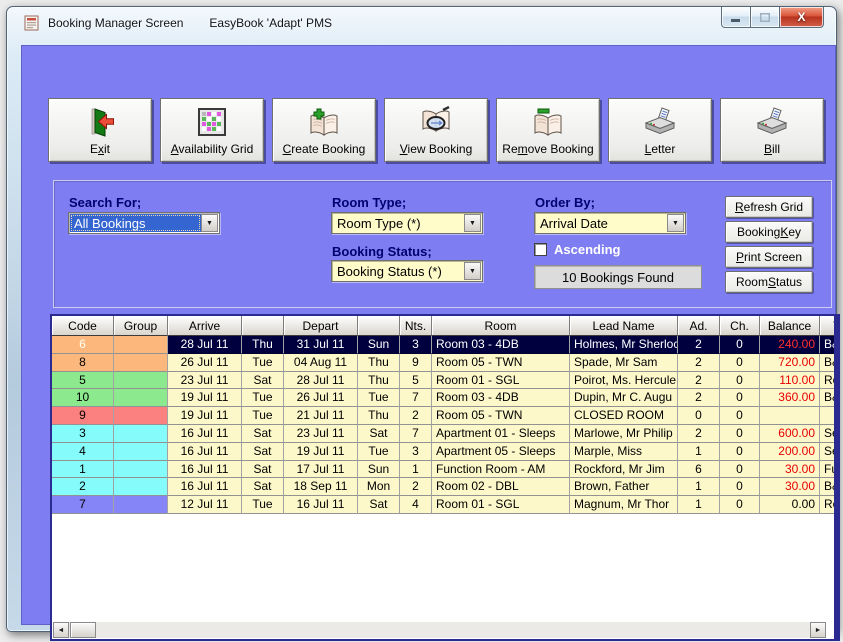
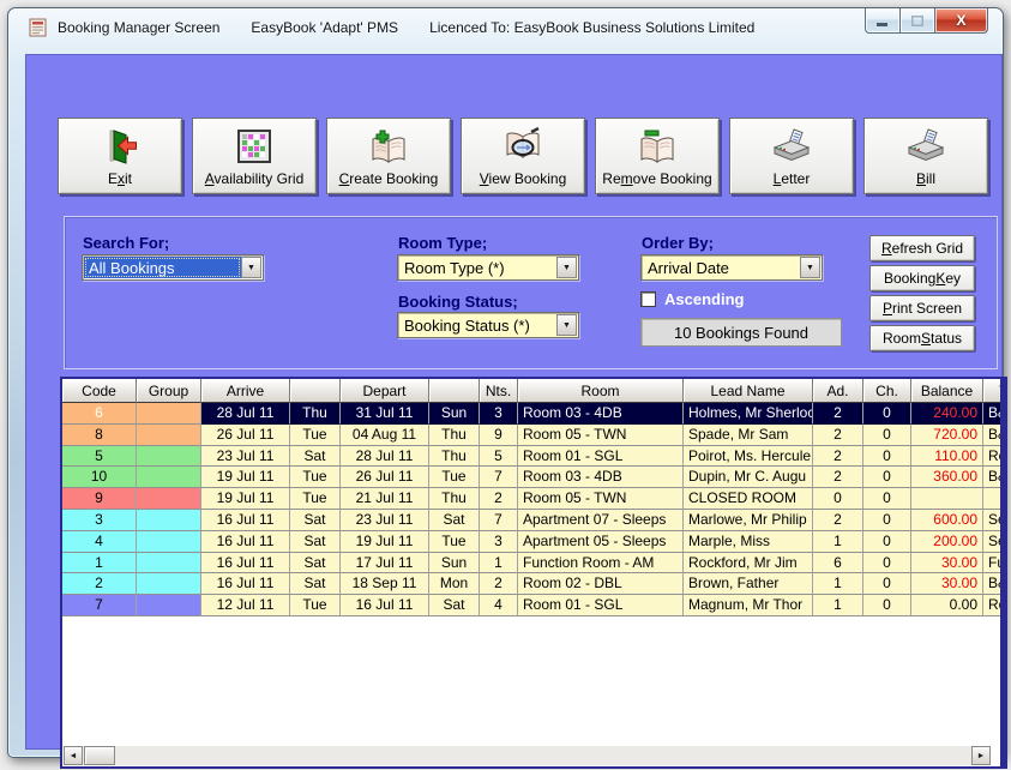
  Booking Manager Screen
  EasyBook 'Adapt' PMS
+ Licenced To: EasyBook Business Solutions Limited
  X
  Exit
  Availability Grid
  Create Booking
  View Booking
  Remove Booking
  Letter
  Bill
  Search For;
  All Bookings
  Room Type;
  Room Type (*)
  Booking Status;
  Booking Status (*)
  Order By;
  Arrival Date
  Ascending
  10 Bookings Found
  R
  efresh Grid
  Booking
  K
  ey
  P
  rint Screen
  Room
  S
  tatus
  Code
  Group
  Arrive
  Depart
  Nts.
  Room
  Lead Name
  Ad.
  Ch.
  Balance
  6
  28 Jul 11
  Thu
  31 Jul 11
  Sun
  3
  Room 03 - 4DB
  Holmes, Mr Sherloc
  2
  0
  240.00
  8
  26 Jul 11
  Tue
  04 Aug 11
  Thu
  9
  Room 05 - TWN
  Spade, Mr Sam
  2
  0
  720.00
  5
  23 Jul 11
  Sat
  28 Jul 11
  Thu
  5
  Room 01 - SGL
  Poirot, Ms. Hercule
  2
  0
  110.00
  10
  19 Jul 11
  Tue
  26 Jul 11
  Tue
  7
  Room 03 - 4DB
  Dupin, Mr C. Augu
  2
  0
  360.00
  9
  19 Jul 11
  Tue
  21 Jul 11
  Thu
  2
  Room 05 - TWN
  CLOSED ROOM
  0
  0
  3
  16 Jul 11
  Sat
  23 Jul 11
  Sat
  7
- Apartment 01 - Sleeps
+ Apartment 07 - Sleeps
  Marlowe, Mr Philip
  2
  0
  600.00
  4
  16 Jul 11
  Sat
  19 Jul 11
  Tue
  3
  Apartment 05 - Sleeps
  Marple, Miss
  1
  0
  200.00
  1
  16 Jul 11
  Sat
  17 Jul 11
  Sun
  1
  Function Room - AM
  Rockford, Mr Jim
  6
  0
  30.00
  2
  16 Jul 11
  Sat
  18 Sep 11
  Mon
  2
  Room 02 - DBL
  Brown, Father
  1
  0
  30.00
  7
  12 Jul 11
  Tue
  16 Jul 11
  Sat
  4
  Room 01 - SGL
  Magnum, Mr Thor
  1
  0
  0.00
